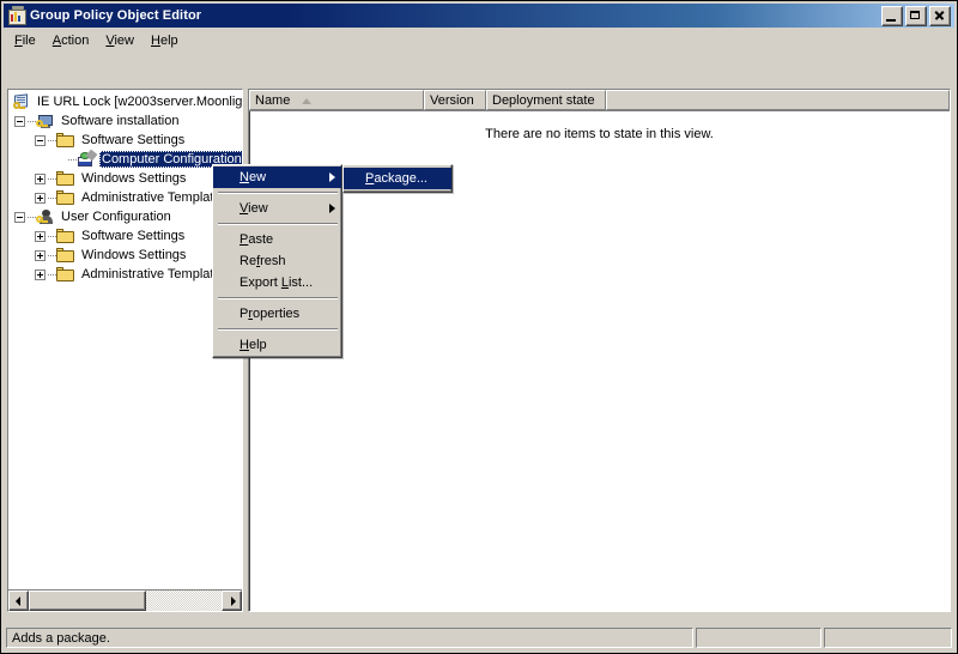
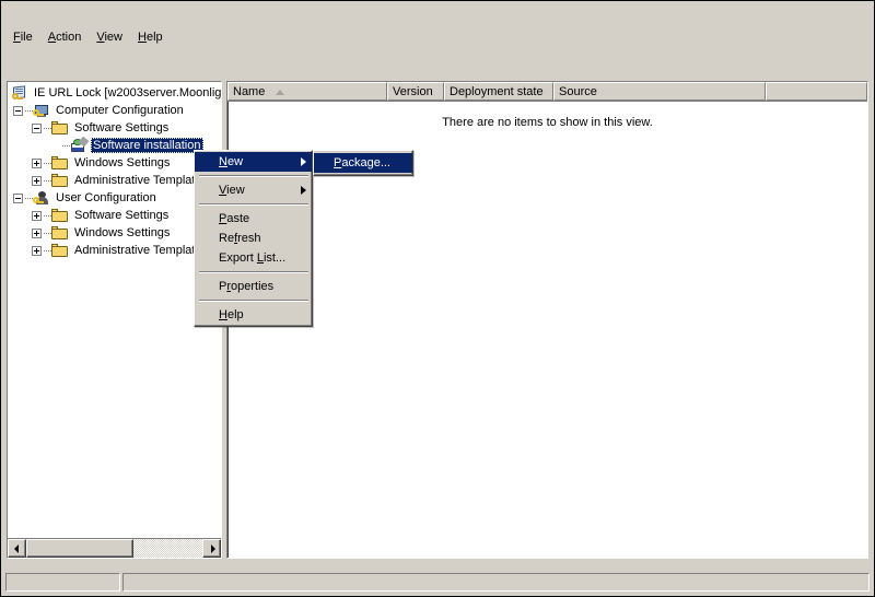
- Group Policy Object Editor
  File
  Action
  View
  Help
  IE URL Lock [w2003server.Moonlig
- Software installation
+ Computer Configuration
  Software Settings
- Computer Configuration
+ Software installation
  Windows Settings
  Administrative Templa
  User Configuration
  Software Settings
  Windows Settings
  Administrative Templa
  Name
  Version
  Deployment state
+ Source
- There are no items to state in this view.
+ There are no items to show in this view.
- Adds a package.
  New
  View
  Paste
  Refresh
  Export List...
  Properties
  Help
  Package...
